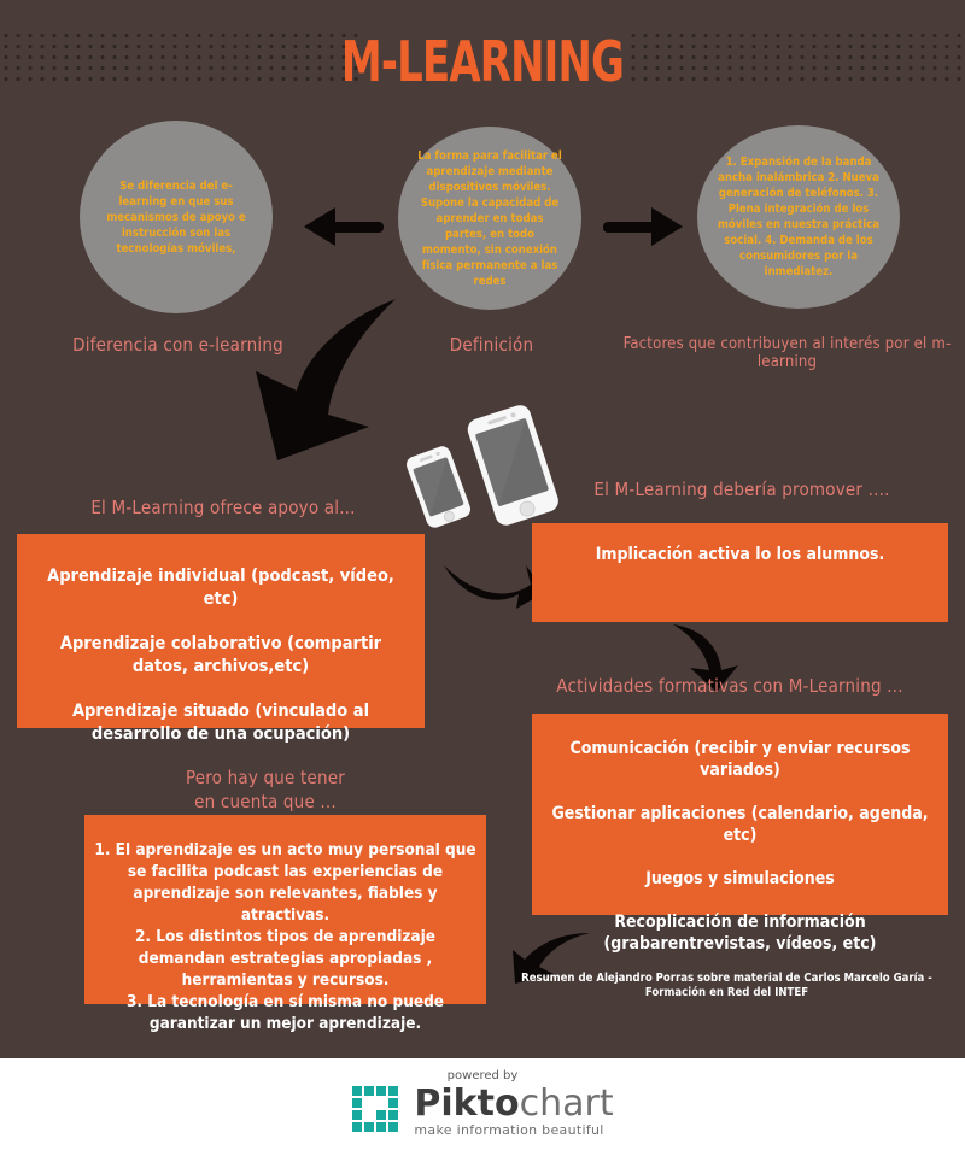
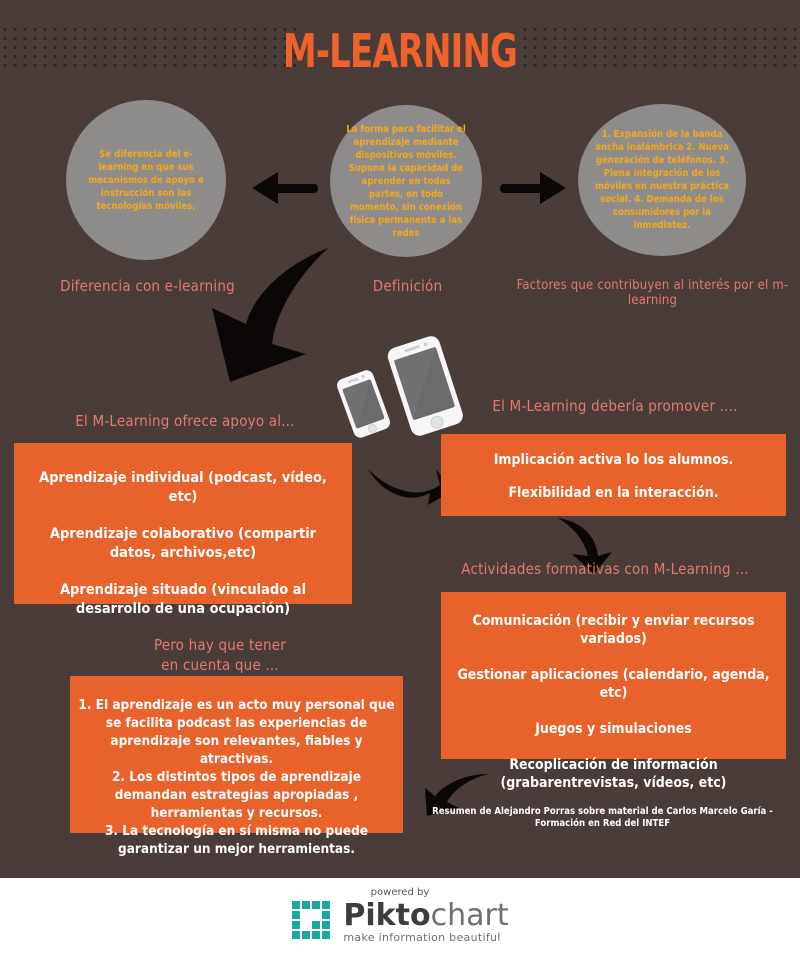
  M-LEARNING
  Se diferencia del e-learning en que sus mecanismos de apoyo e instrucción son las tecnologías móviles,
  La forma para facilitar el aprendizaje mediante dispositivos móviles. Supone la capacidad de aprender en todas partes, en todo momento, sin conexión física permanente a las redes
  1. Expansión de la banda ancha inalámbrica 2. Nueva generación de teléfonos. 3. Plena integración de los móviles en nuestra práctica social. 4. Demanda de los consumidores por la inmediatez.
  Diferencia con e-learning
  Definición
  Factores que contribuyen al interés por el m-learning
  El M-Learning ofrece apoyo al...
  Aprendizaje individual (podcast, vídeo, etc)
  Aprendizaje colaborativo (compartir datos, archivos,etc)
  Aprendizaje situado (vinculado al desarrollo de una ocupación)
  El M-Learning debería promover ....
  Implicación activa lo los alumnos.
+ Flexibilidad en la interacción.
  Actividades formativas con M-Learning ...
  Comunicación (recibir y enviar recursos variados)
  Gestionar aplicaciones (calendario, agenda, etc)
  Juegos y simulaciones
  Recoplicación de información (grabarentrevistas, vídeos, etc)
  Pero hay que tener
  en cuenta que ...
  1. El aprendizaje es un acto muy personal que se facilita podcast las experiencias de aprendizaje son relevantes, fiables y atractivas.
  2. Los distintos tipos de aprendizaje demandan estrategias apropiadas , herramientas y recursos.
- 3. La tecnología en sí misma no puede garantizar un mejor aprendizaje.
+ 3. La tecnología en sí misma no puede garantizar un mejor herramientas.
  Resumen de Alejandro Porras sobre material de Carlos Marcelo Garía - Formación en Red del INTEF
  powered by
  Piktochart
  make information beautiful
